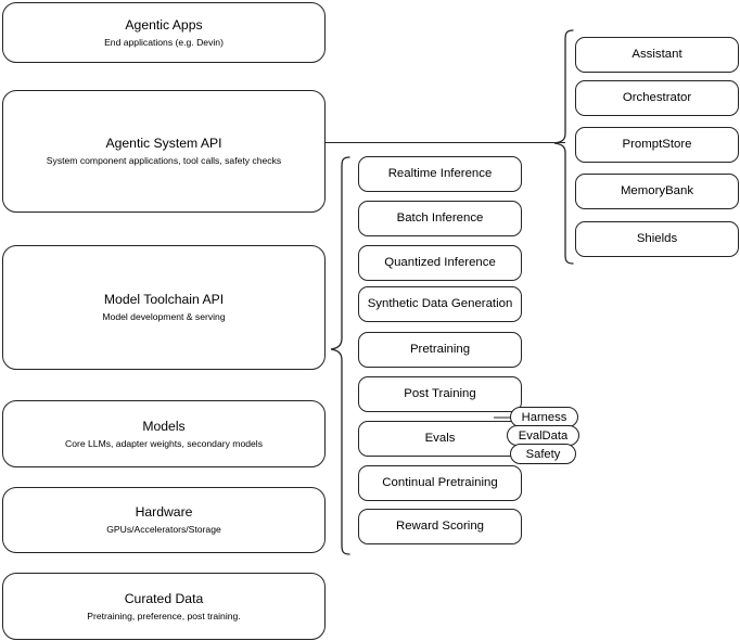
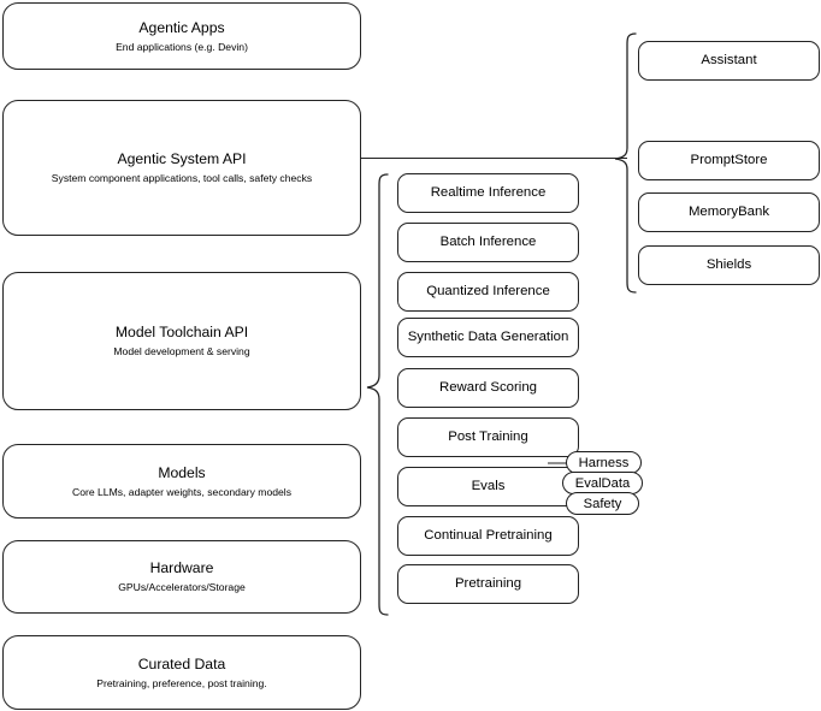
  Agentic Apps
  End applications (e.g. Devin)
  Agentic System API
  System component applications, tool calls, safety checks
  Model Toolchain API
  Model development & serving
  Models
  Core LLMs, adapter weights, secondary models
  Hardware
  GPUs/Accelerators/Storage
  Curated Data
  Pretraining, preference, post training.
  Realtime Inference
  Batch Inference
  Quantized Inference
  Synthetic Data Generation
- Pretraining
+ Reward Scoring
  Post Training
  Evals
  Continual Pretraining
- Reward Scoring
+ Pretraining
  Harness
  EvalData
  Safety
  Assistant
- Orchestrator
  PromptStore
  MemoryBank
  Shields
